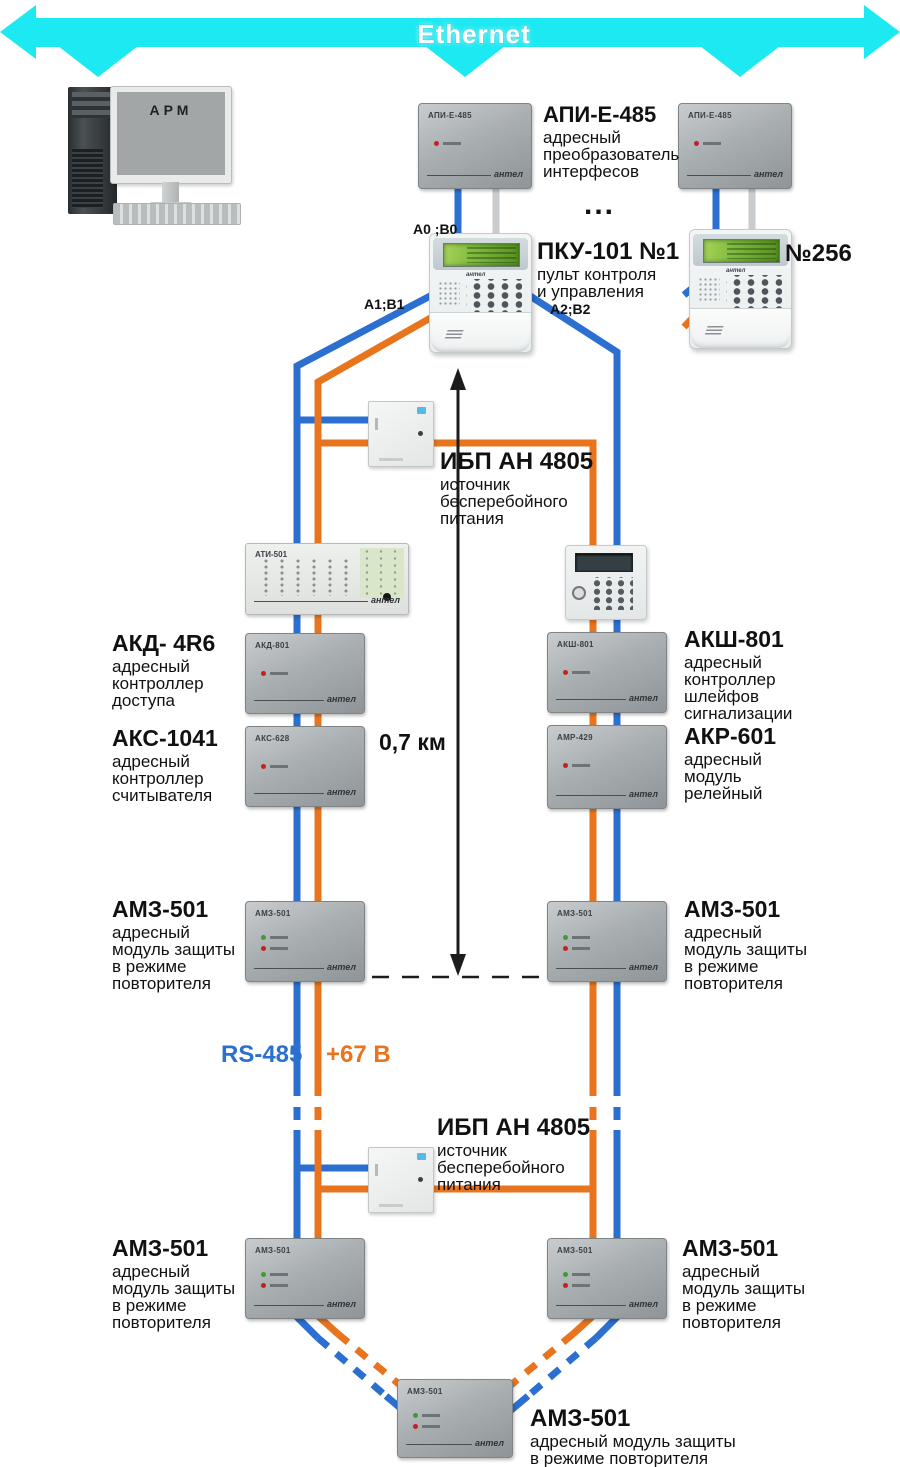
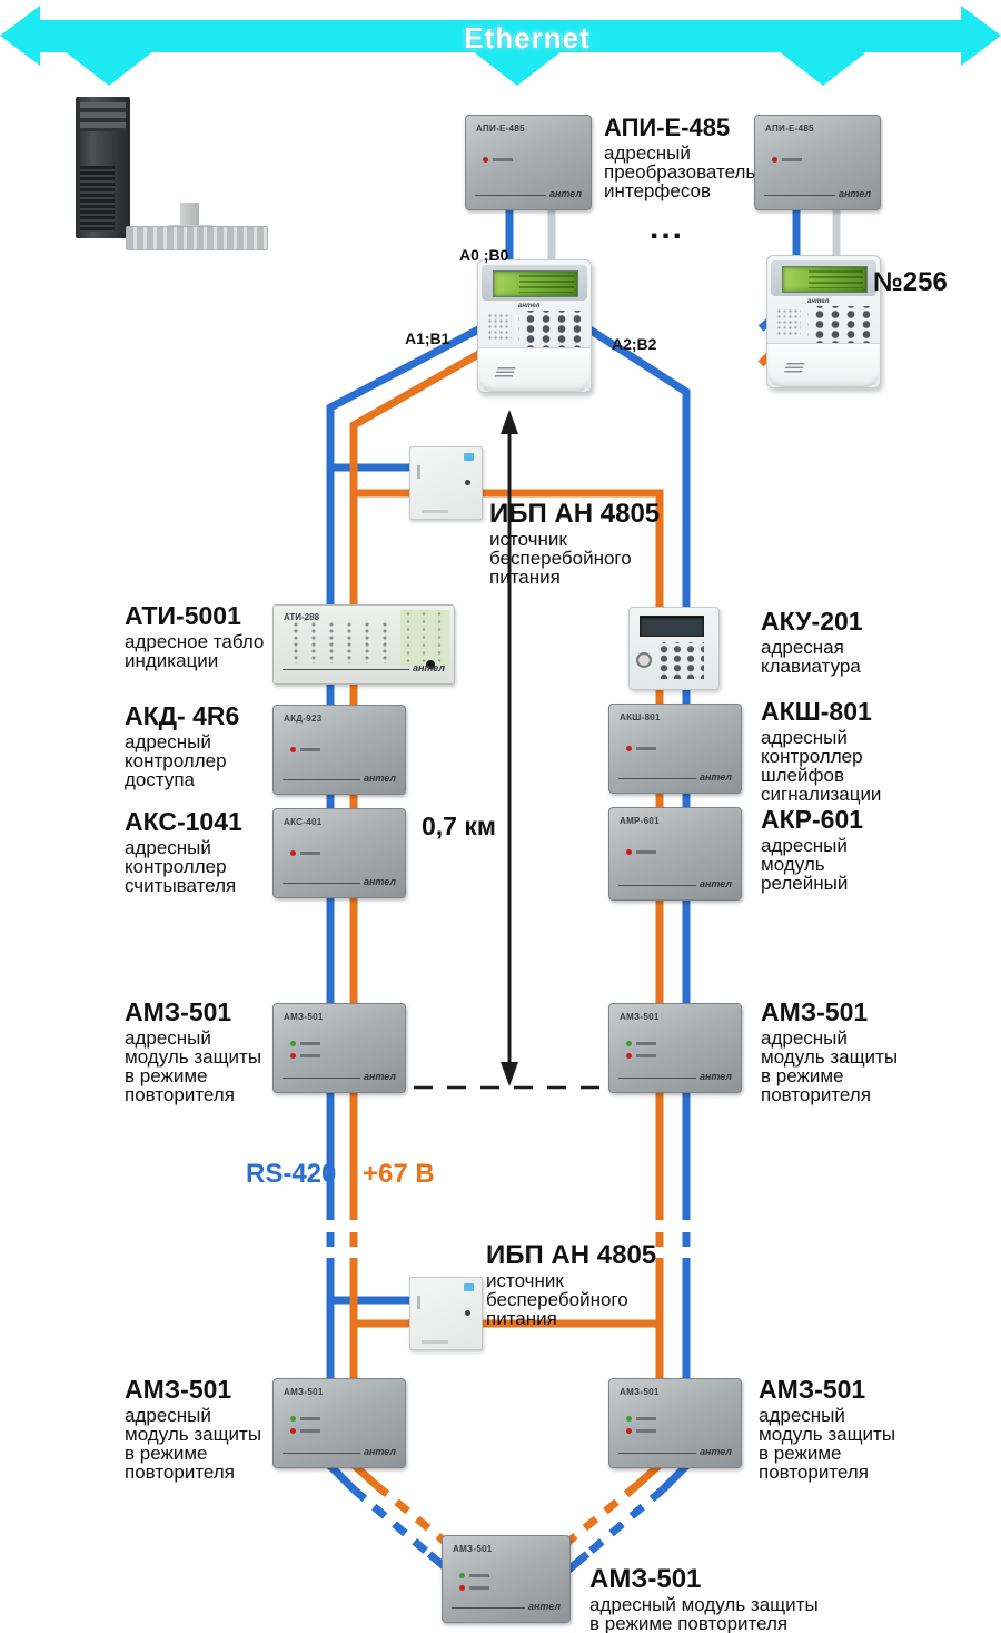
  Ethernet
- АРМ
  АПИ-Е-485
  антел
  АПИ-Е-485
  антел
- АТИ-501
+ АТИ-288
  антел
- АКД-801
+ АКД-923
  антел
- АКС-628
+ АКС-401
  антел
  АМЗ-501
  антел
  АМЗ-501
  антел
  АКШ-801
  антел
- АМР-429
+ АМР-601
  антел
  АМЗ-501
  антел
  АМЗ-501
  антел
  АМЗ-501
  антел
  АПИ-Е-485
  адресный
  преобразователь
  интерфесов
  ...
  А0 ;В0
  А1;В1
  А2;В2
- ПКУ-101 №1
- пульт контроля
- и управления
  №256
  ИБП АН 4805
  источник
  бесперебойного
  питания
+ АТИ-5001
+ адресное табло
+ индикации
+ АКУ-201
+ адресная
+ клавиатура
  АКД- 4R6
  адресный
  контроллер
  доступа
  АКШ-801
  адресный
  контроллер
  шлейфов
  сигнализации
  АКС-1041
  адресный
  контроллер
  считывателя
  АКР-601
  адресный
  модуль
  релейный
  0,7 км
  АМЗ-501
  адресный
  модуль защиты
  в режиме
  повторителя
  АМЗ-501
  адресный
  модуль защиты
  в режиме
  повторителя
- RS-485
+ RS-420
  +67 В
  ИБП АН 4805
  источник
  бесперебойного
  питания
  АМЗ-501
  адресный
  модуль защиты
  в режиме
  повторителя
  АМЗ-501
  адресный
  модуль защиты
  в режиме
  повторителя
  АМЗ-501
  адресный модуль защиты
  в режиме повторителя
